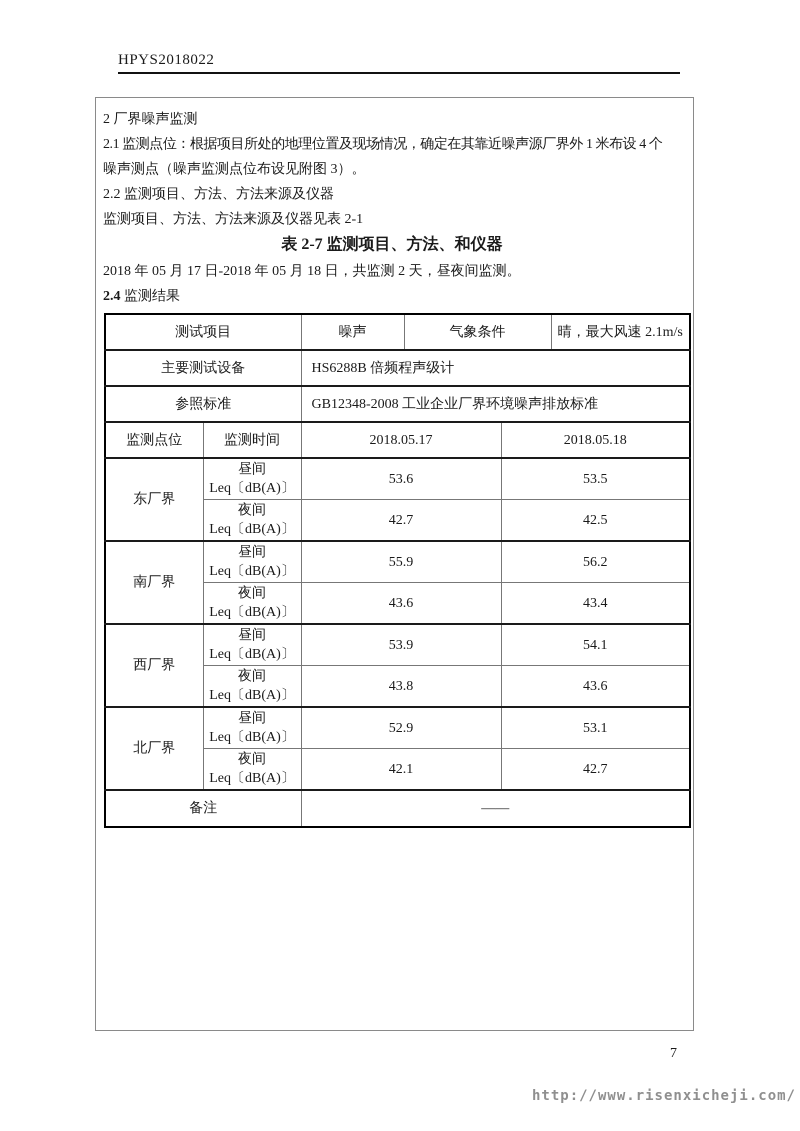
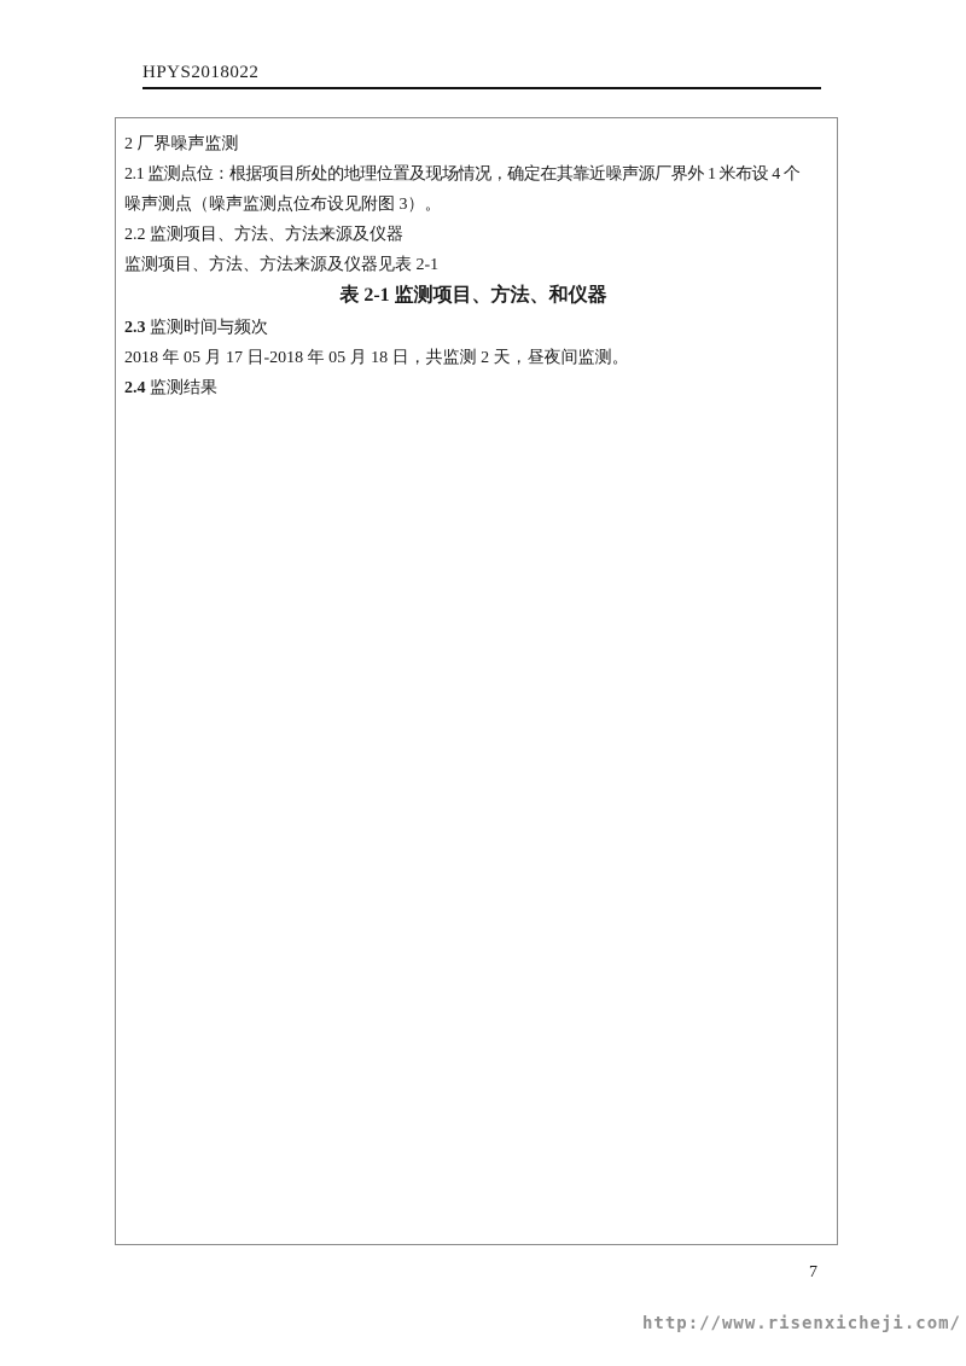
  HPYS2018022
  2 厂界噪声监测
  2.1 监测点位：根据项目所处的地理位置及现场情况，确定在其靠近噪声源厂界外 1 米布设 4 个
  噪声测点（噪声监测点位布设见附图 3）。
  2.2 监测项目、方法、方法来源及仪器
  监测项目、方法、方法来源及仪器见表 2-1
- 表 2-7 监测项目、方法、和仪器
+ 表 2-1 监测项目、方法、和仪器
+ 2.3 监测时间与频次
  2018 年 05 月 17 日-2018 年 05 月 18 日，共监测 2 天，昼夜间监测。
  2.4 监测结果
- 测试项目	噪声	气象条件	晴，最大风速 2.1m/s
- 主要测试设备	HS6288B 倍频程声级计
- 参照标准	GB12348-2008 工业企业厂界环境噪声排放标准
- 监测点位	监测时间	2018.05.17	2018.05.18
- 东厂界	昼间 Leq〔dB(A)〕	53.6	53.5
- 夜间 Leq〔dB(A)〕	42.7	42.5
- 南厂界	昼间 Leq〔dB(A)〕	55.9	56.2
- 夜间 Leq〔dB(A)〕	43.6	43.4
- 西厂界	昼间 Leq〔dB(A)〕	53.9	54.1
- 夜间 Leq〔dB(A)〕	43.8	43.6
- 北厂界	昼间 Leq〔dB(A)〕	52.9	53.1
- 夜间 Leq〔dB(A)〕	42.1	42.7
- 备注	——
  7
  http://www.risenxicheji.com/
